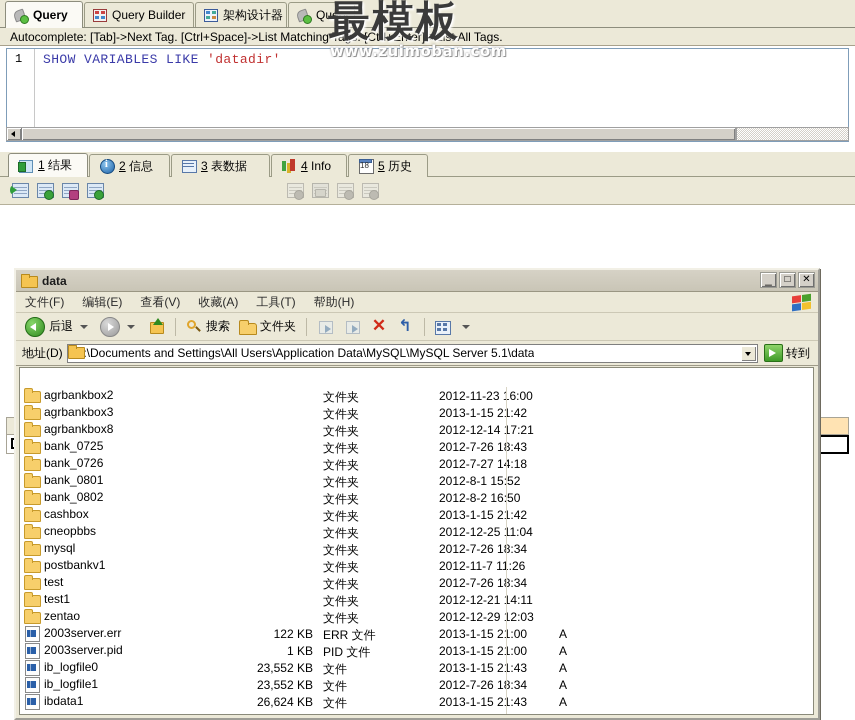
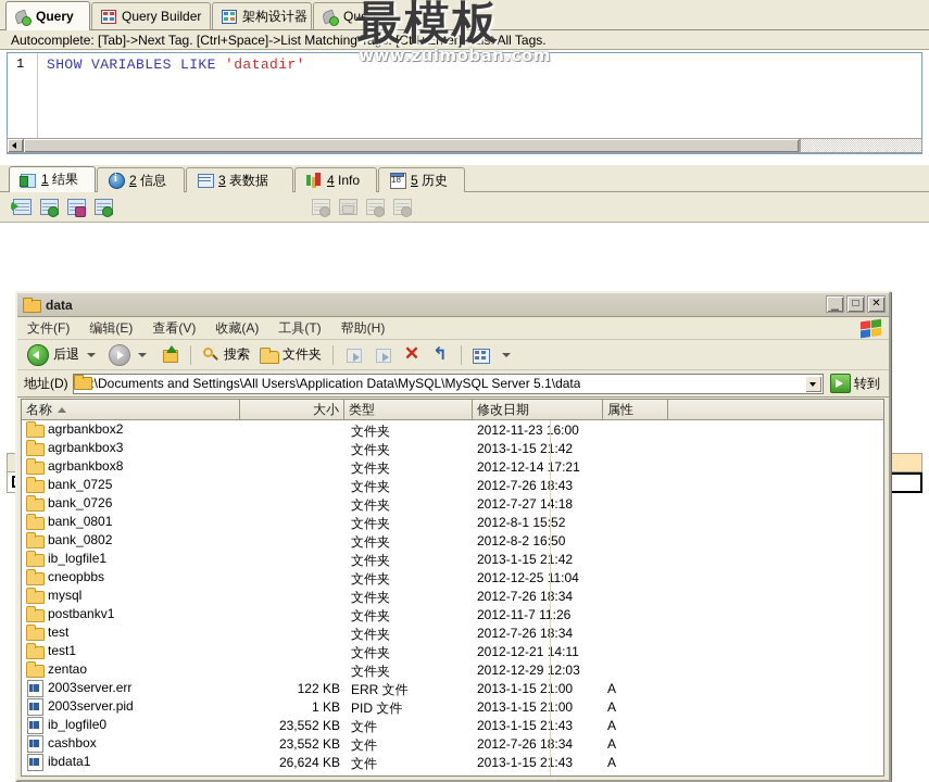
  Query
  Query Builder
  架构设计器
  Query
  Autocomplete: [Tab]->Next Tag. [Ctrl+Space]->List Matching Tags. [Ctrl+Enter]->List All Tags.
  1
  SHOW VARIABLES LIKE 'datadir'
  最模板
  www.zuimoban.com
  1 结果
  2 信息
  3 表数据
  4 Info
  5 历史
  data
  _
  □
  ✕
  文件(F)
  编辑(E)
  查看(V)
  收藏(A)
  工具(T)
  帮助(H)
  后退
  搜索
  文件夹
  ✕
  ↰
  地址(D)
  :\Documents and Settings\All Users\Application Data\MySQL\MySQL Server 5.1\data
  转到
+ 名称
+ 大小
+ 类型
+ 修改日期
+ 属性
  agrbankbox2
  文件夹
  2012-11-236:00
  agrbankbox3
  文件夹
  2013-1-15 21:42
  agrbankbox8
  文件夹
  2012-12-14 17:21
  bank_0725
  文件夹
  2012-7-26 18:43
  bank_0726
  文件夹
  2012-7-27 14:18
  bank_0801
  文件夹
  2012-8-1 1552
  bank_0802
  文件夹
  2012-8-2 1650
- cashbox
+ ib_logfile1
  文件夹
  2013-1-15 21:42
  cneopbbs
  文件夹
  2012-12-251:04
  mysql
  文件夹
  2012-7-26 18:34
  postbankv1
  文件夹
  2012-11-7 1:26
  test
  文件夹
  2012-7-26 18:34
  test1
  文件夹
  2012-12-21 14:11
  zentao
  文件夹
  2012-12-29 12:03
  2003server.err
  122 KB
  ERR 文件
  2013-1-15 21:00
  A
  2003server.pid
  1 KB
  PID 文件
  2013-1-15 21:00
  A
  ib_logfile0
  23,552 KB
  文件
  2013-1-15 21:43
  A
- ib_logfile1
+ cashbox
  23,552 KB
  文件
  2012-7-26 18:34
  A
  ibdata1
  26,624 KB
  文件
  2013-1-15 21:43
  A
